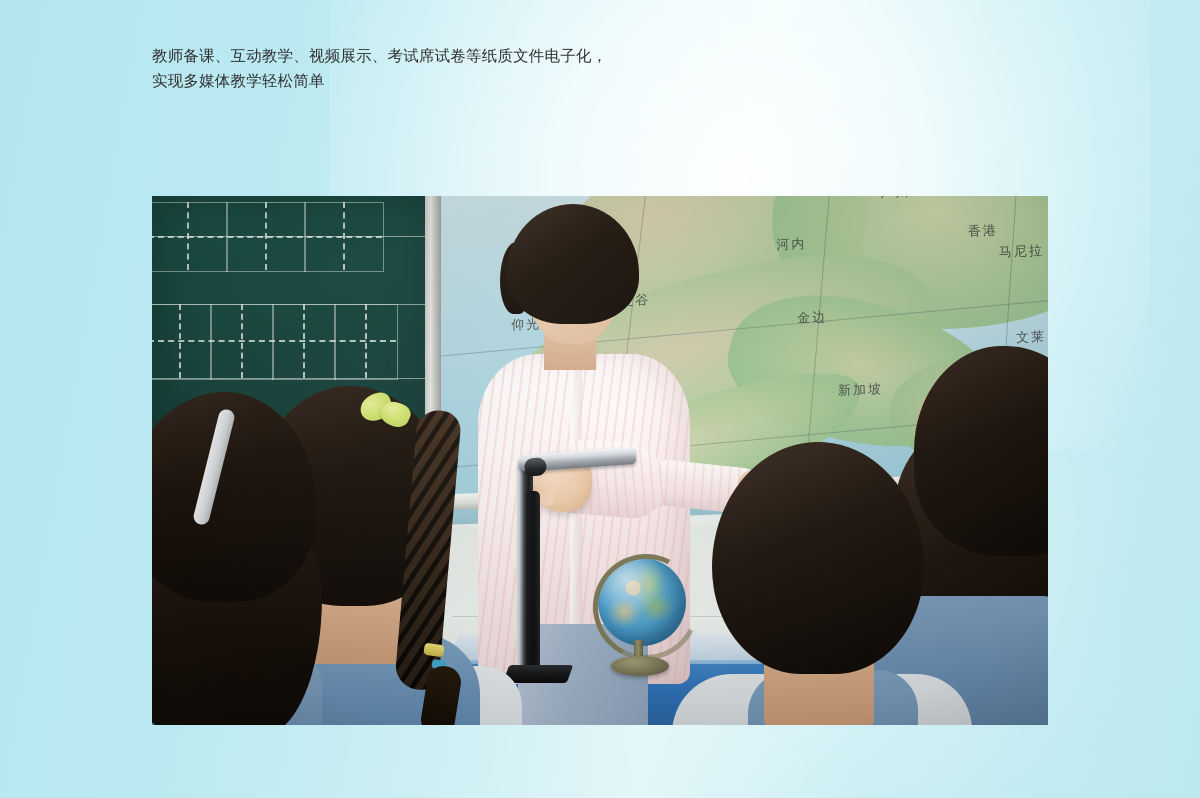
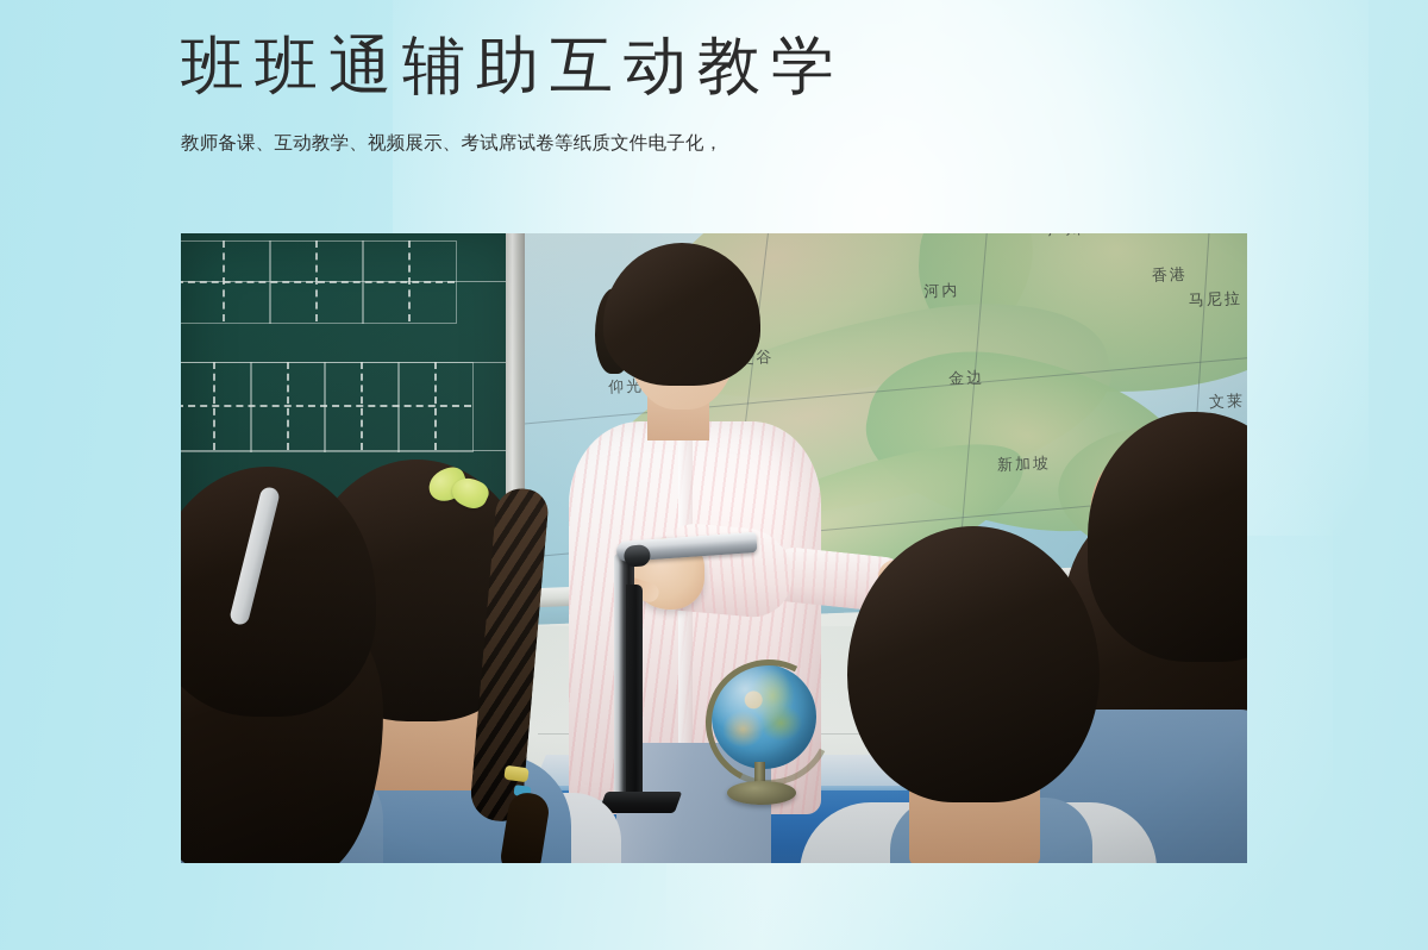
+ 班班通辅助互动教学
  教师备课、互动教学、视频展示、考试席试卷等纸质文件电子化，
- 实现多媒体教学轻松简单
